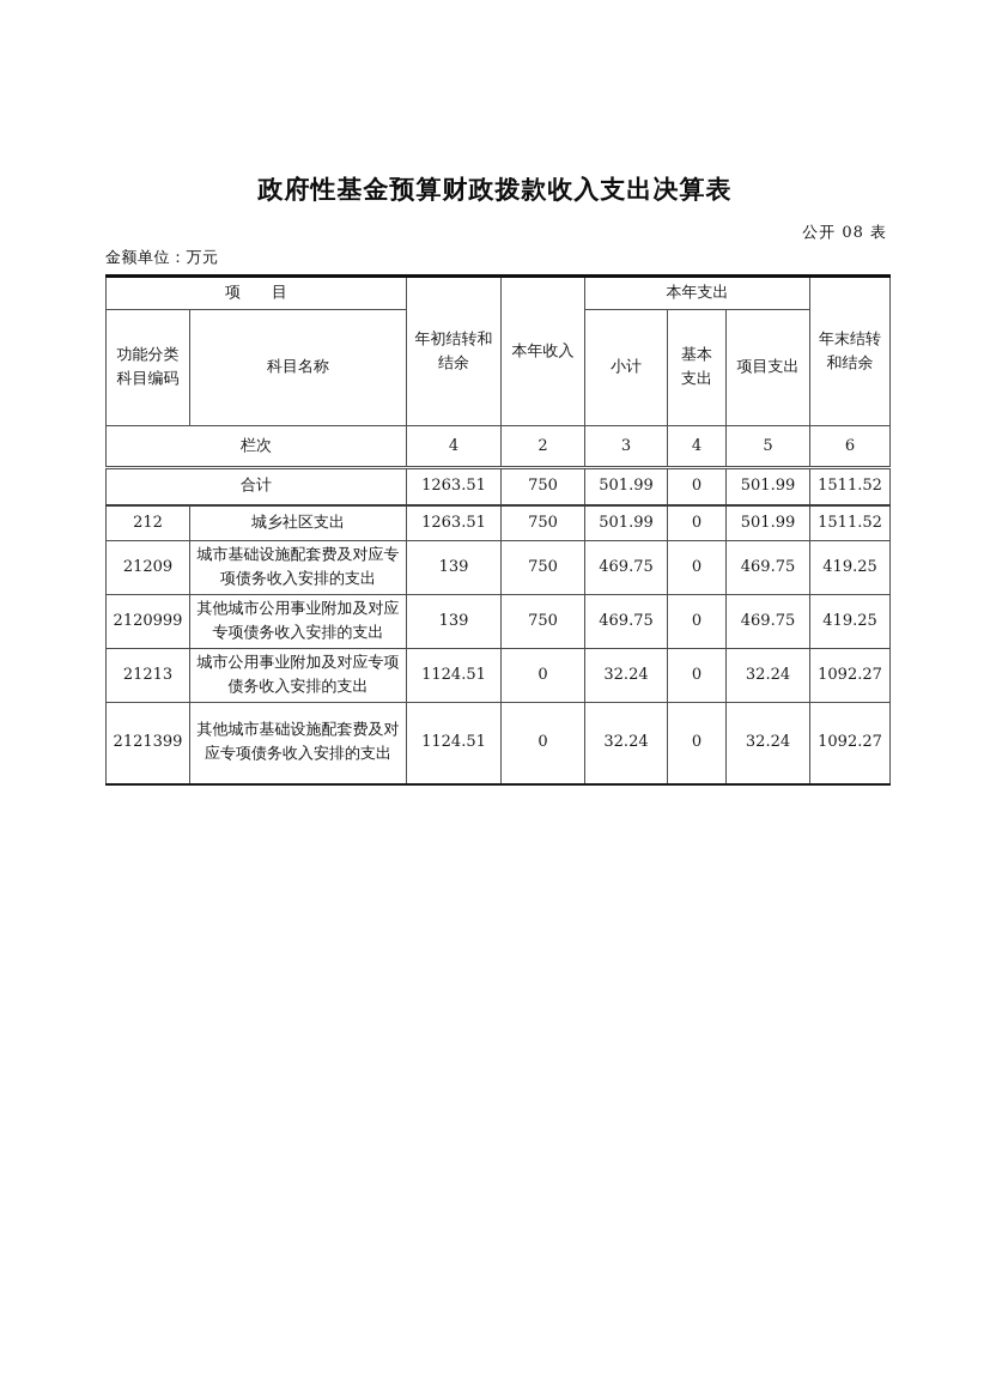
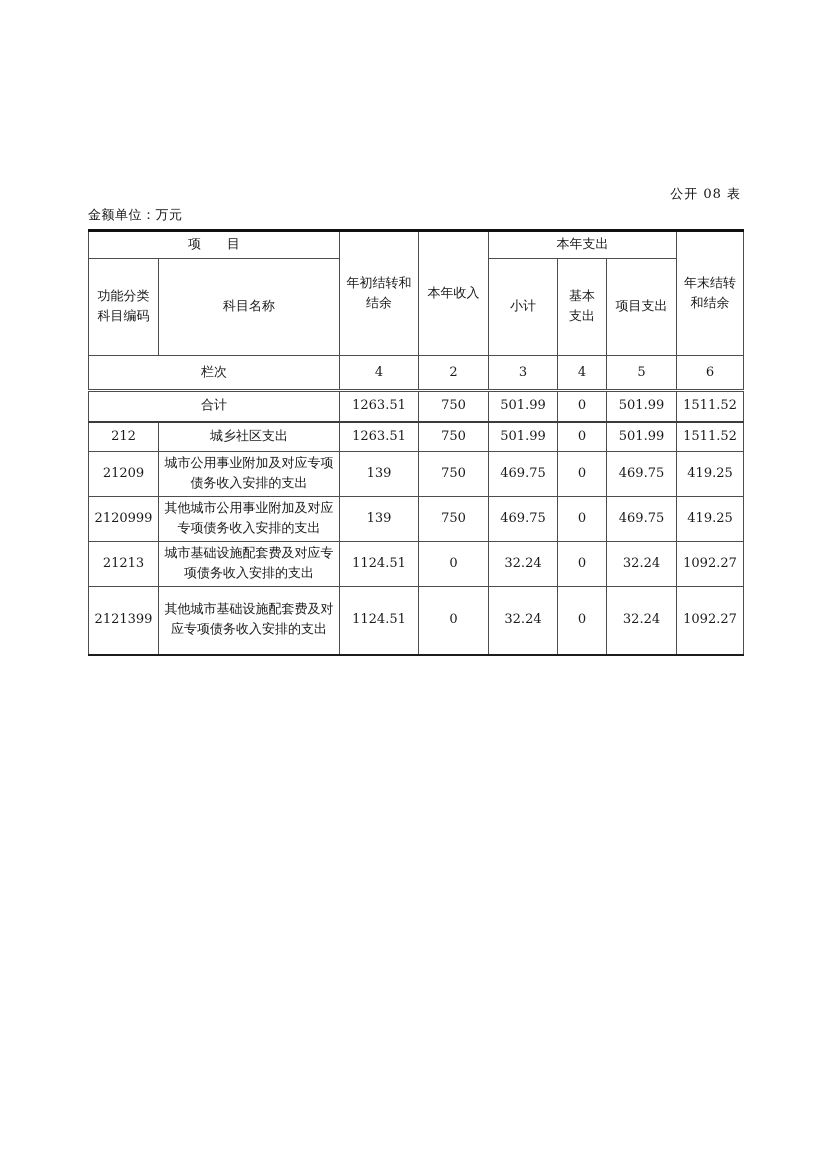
- 政府性基金预算财政拨款收入支出决算表
  公开 08 表
  金额单位：万元
  项 目	年初结转和 结余	本年收入	本年支出	年末结转 和结余
  功能分类 科目编码	科目名称	小计	基本 支出	项目支出
  栏次	4	2	3	4	5	6
  合计	1263.51	750	501.99	0	501.99	1511.52
  212	城乡社区支出	1263.51	750	501.99	0	501.99	1511.52
- 21209	城市基础设施配套费及对应专项债务收入安排的支出	139	750	469.75	0	469.75	419.25
+ 21209	城市公用事业附加及对应专项债务收入安排的支出	139	750	469.75	0	469.75	419.25
  2120999	其他城市公用事业附加及对应专项债务收入安排的支出	139	750	469.75	0	469.75	419.25
- 21213	城市公用事业附加及对应专项债务收入安排的支出	1124.51	0	32.24	0	32.24	1092.27
+ 21213	城市基础设施配套费及对应专项债务收入安排的支出	1124.51	0	32.24	0	32.24	1092.27
  2121399	其他城市基础设施配套费及对应专项债务收入安排的支出	1124.51	0	32.24	0	32.24	1092.27
